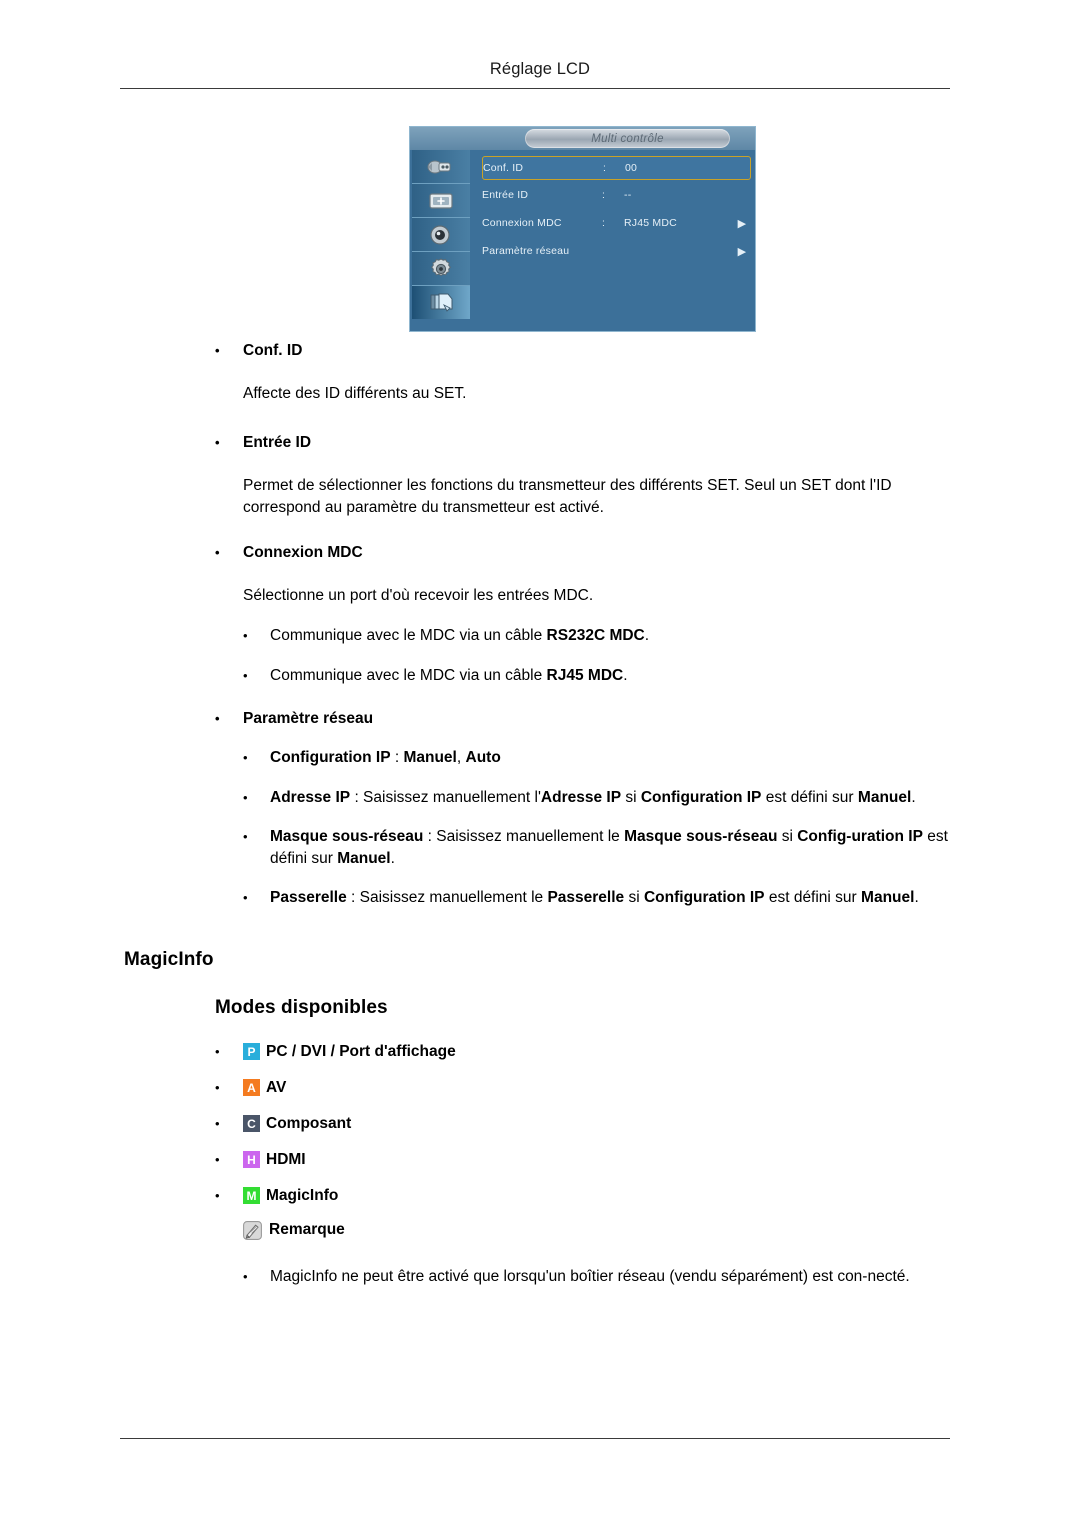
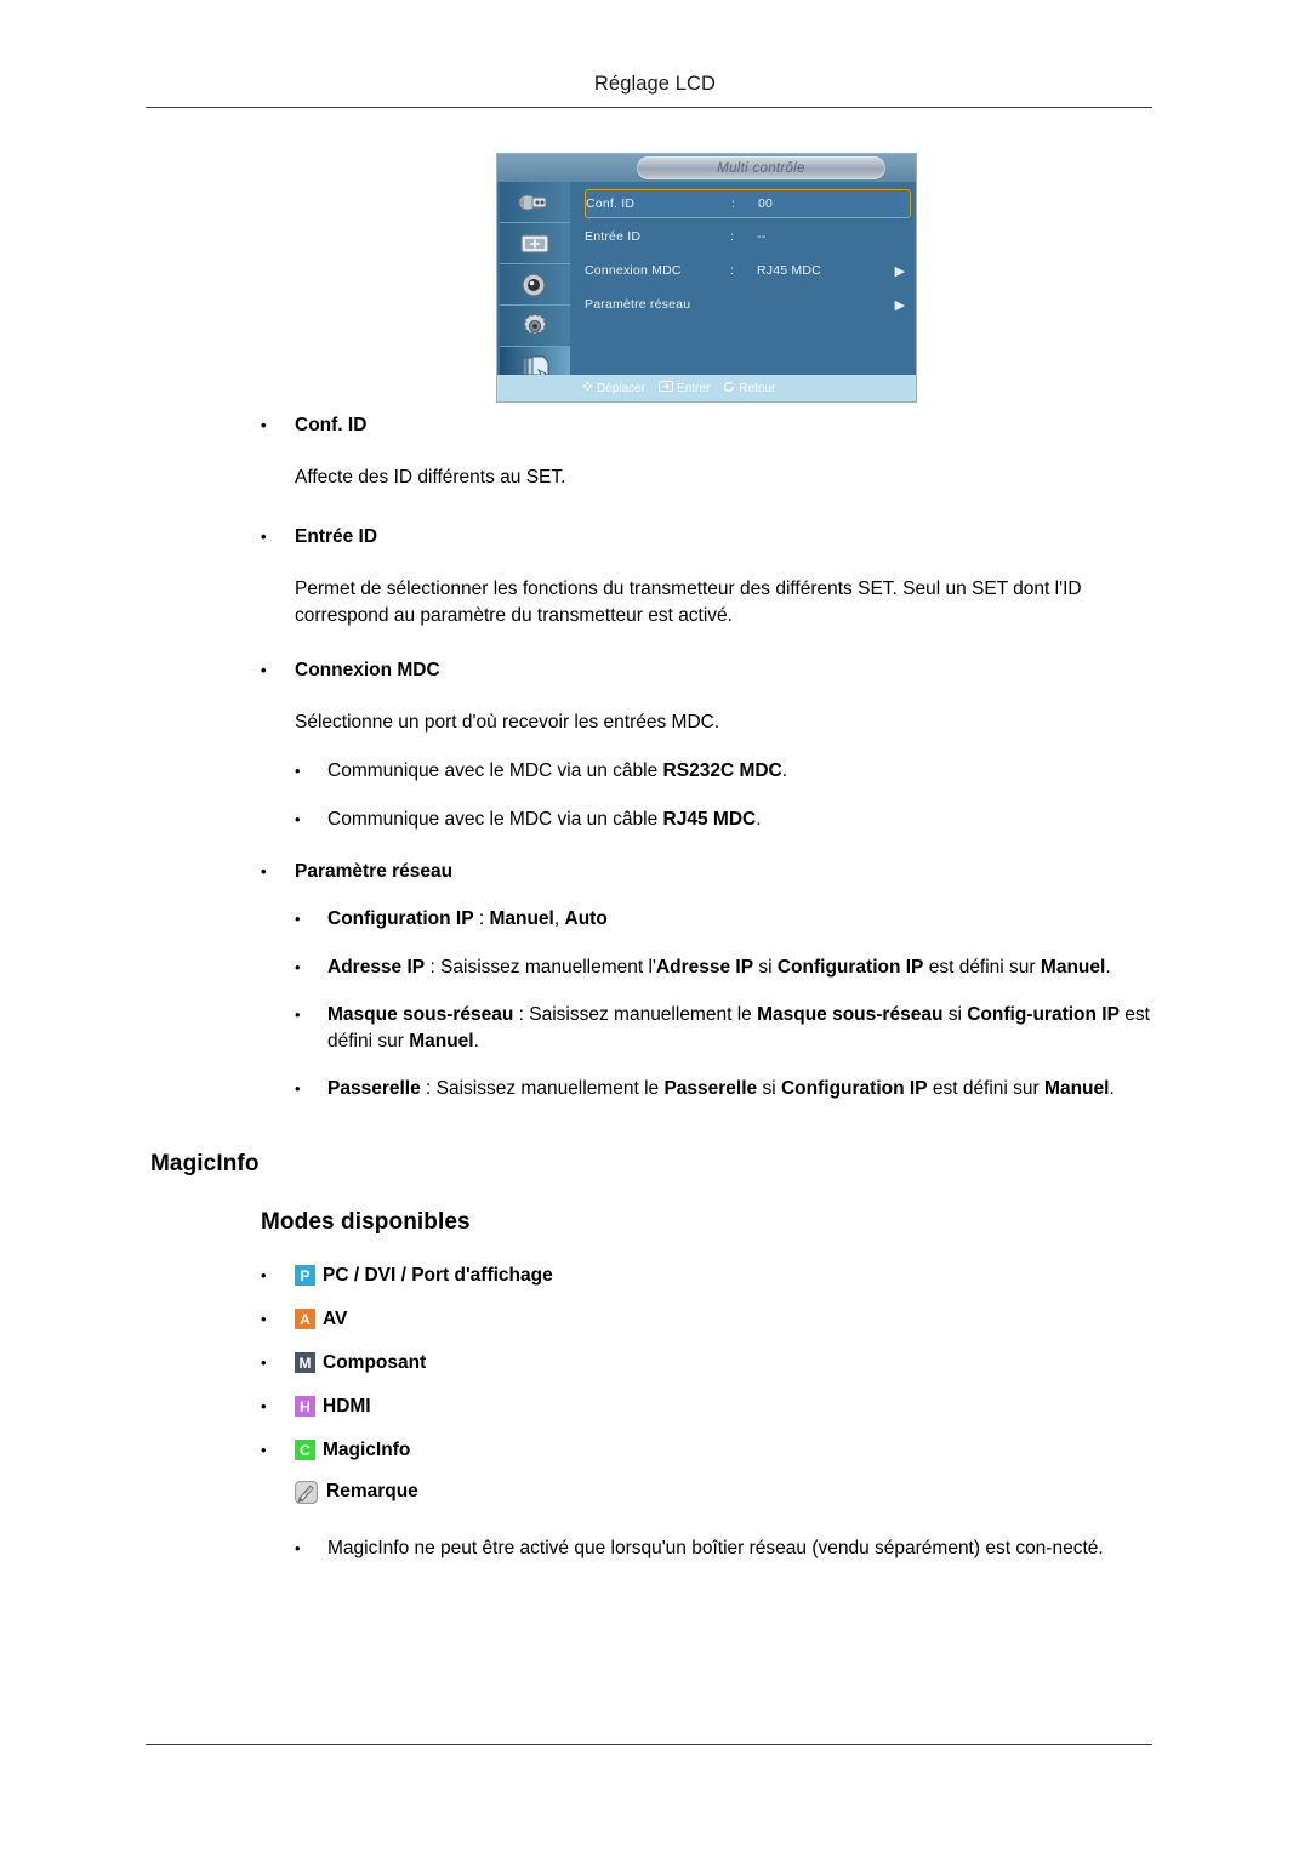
  Réglage LCD
  Multi contrôle
  Conf. ID
  :
  00
  Entrée ID
  :
  --
  Connexion MDC
  :
  RJ45 MDC
  ▶
  Paramètre réseau
  ▶
+ Déplacer
+ Entrer
+ Retour
  Conf. ID
  Affecte des ID différents au SET.
  Entrée ID
  Permet de sélectionner les fonctions du transmetteur des différents SET. Seul un SET dont l'ID correspond au paramètre du transmetteur est activé.
  Connexion MDC
  Sélectionne un port d'où recevoir les entrées MDC.
  Communique avec le MDC via un câble RS232C MDC.
  Communique avec le MDC via un câble RJ45 MDC.
  Paramètre réseau
  Configuration IP : Manuel, Auto
  Adresse IP : Saisissez manuellement l'Adresse IP si Configuration IP est défini sur Manuel.
  Masque sous-réseau : Saisissez manuellement le Masque sous-réseau si Config-uration IP est défini sur Manuel.
  Passerelle : Saisissez manuellement le Passerelle si Configuration IP est défini sur Manuel.
  MagicInfo
  Modes disponibles
  P
  PC / DVI / Port d'affichage
  A
  AV
- C
+ M
  Composant
  H
  HDMI
- M
+ C
  MagicInfo
  Remarque
  MagicInfo ne peut être activé que lorsqu'un boîtier réseau (vendu séparément) est con-necté.
